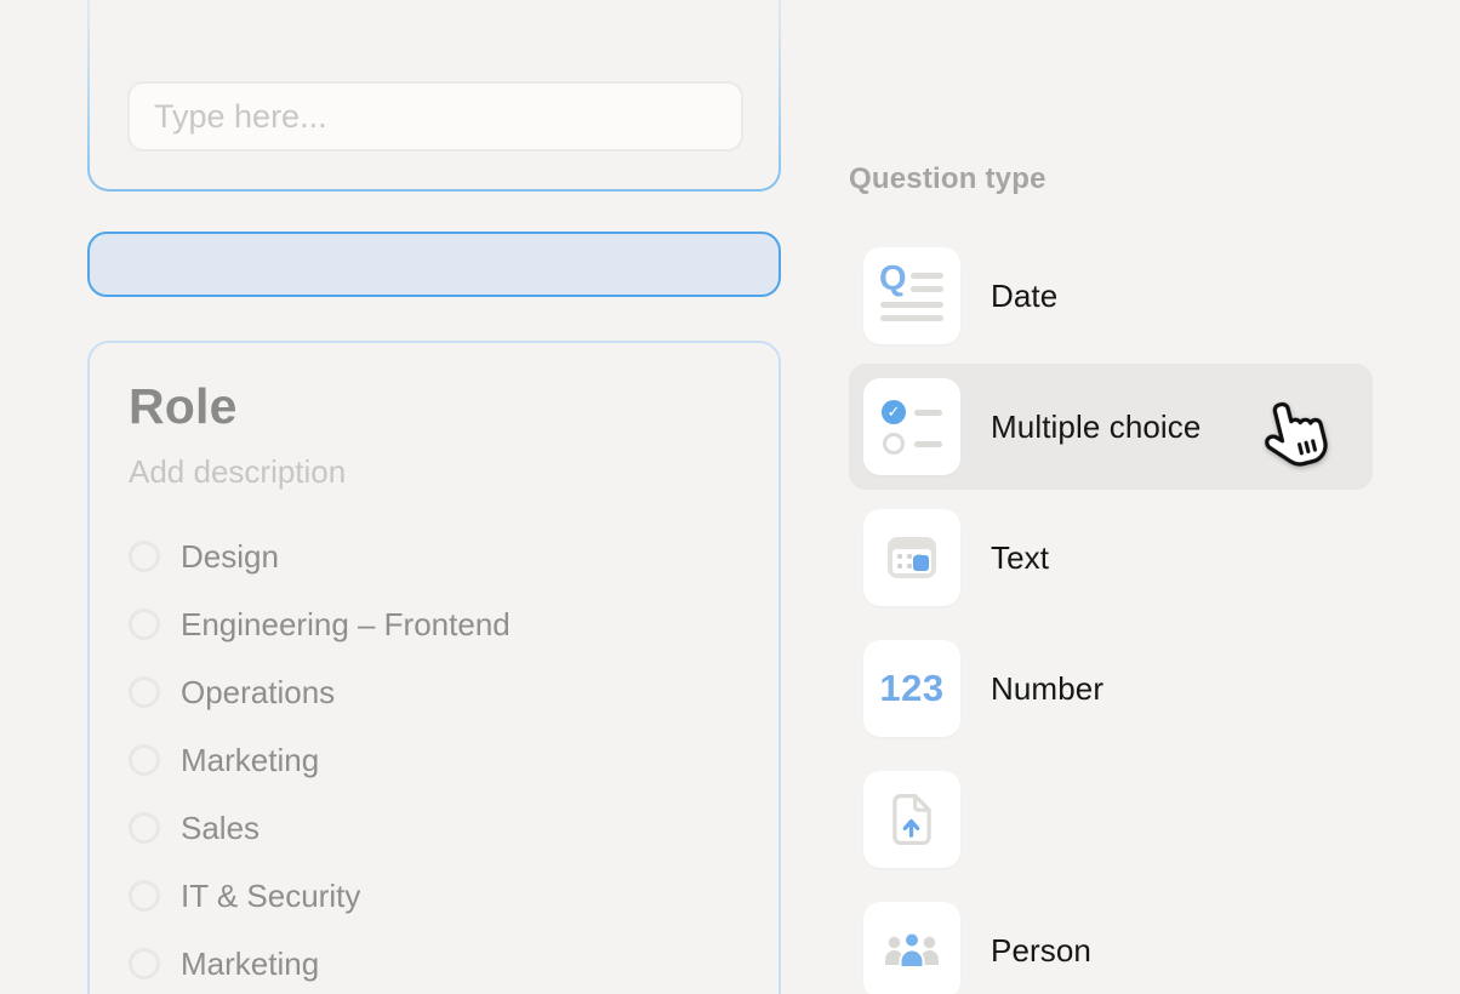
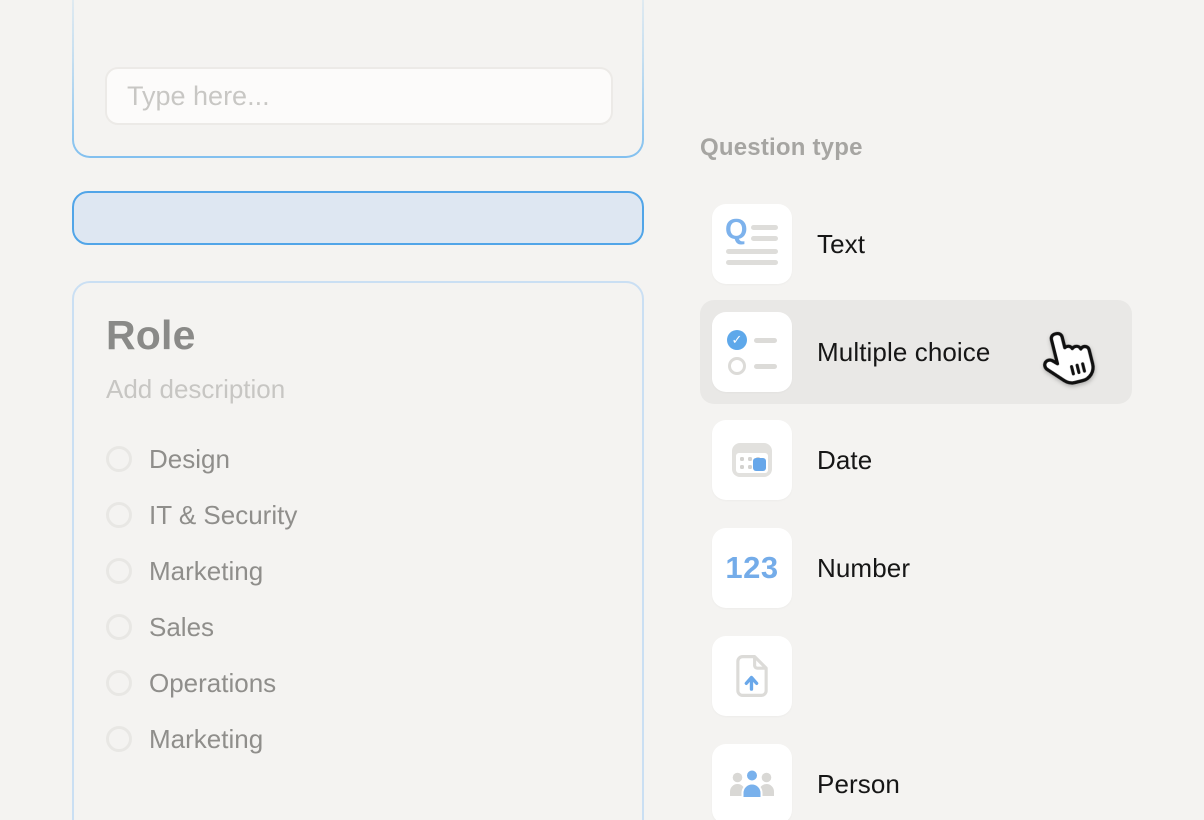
  Type here...
  Role
  Add description
  Design
- Engineering – Frontend
- Operations
+ IT & Security
  Marketing
  Sales
- IT & Security
+ Operations
  Marketing
  Question type
  Q
- Date
+ Text
  ✓
  Multiple choice
- Text
+ Date
  123
  Number
  Person
